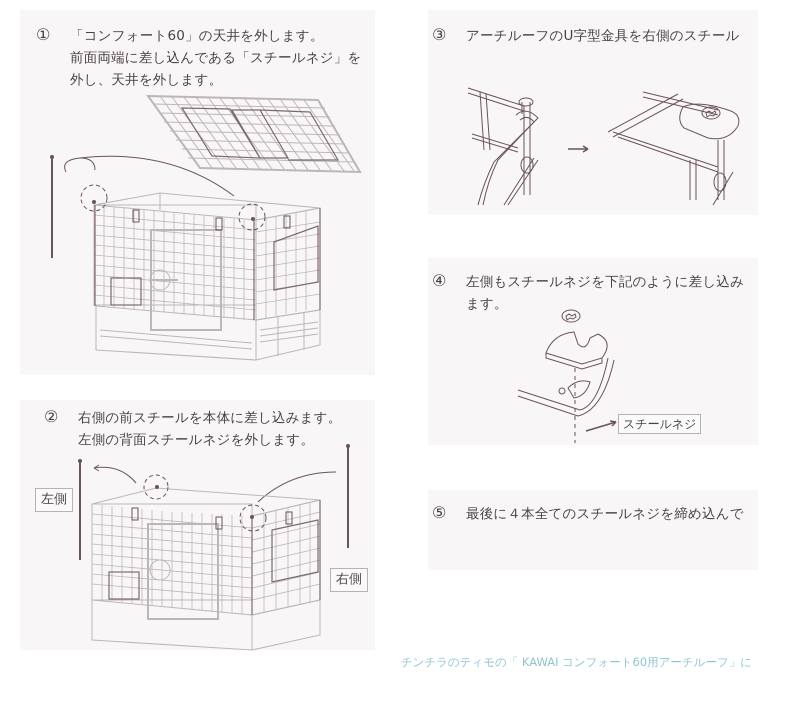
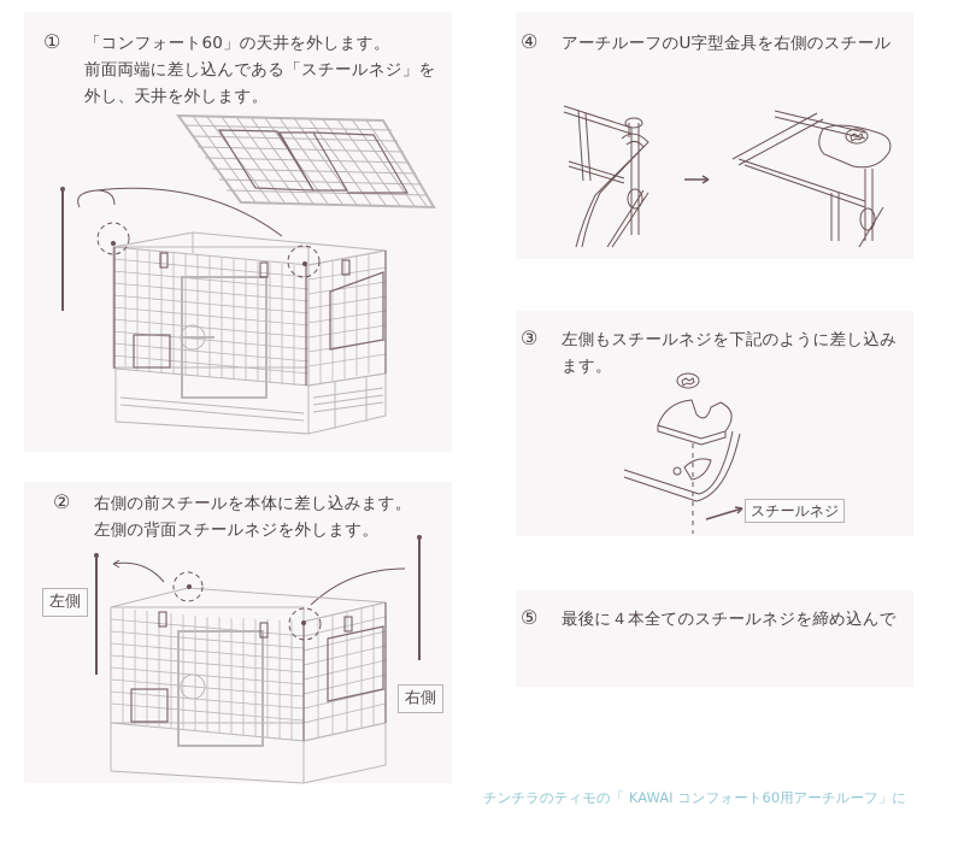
  ① 「コンフォート60」の天井を外します。
  前面両端に差し込んである「スチールネジ」を
  外し、天井を外します。
  ② 右側の前スチールを本体に差し込みます。
  左側の背面スチールネジを外します。
  左側
  右側
- ③ アーチルーフのU字型金具を右側のスチール
+ ④ アーチルーフのU字型金具を右側のスチール
- ④ 左側もスチールネジを下記のように差し込み
+ ③ 左側もスチールネジを下記のように差し込み
  ます。
  スチールネジ
  ⑤ 最後に４本全てのスチールネジを締め込んで
  チンチラのティモの「 KAWAI コンフォート60用アーチルーフ」に
